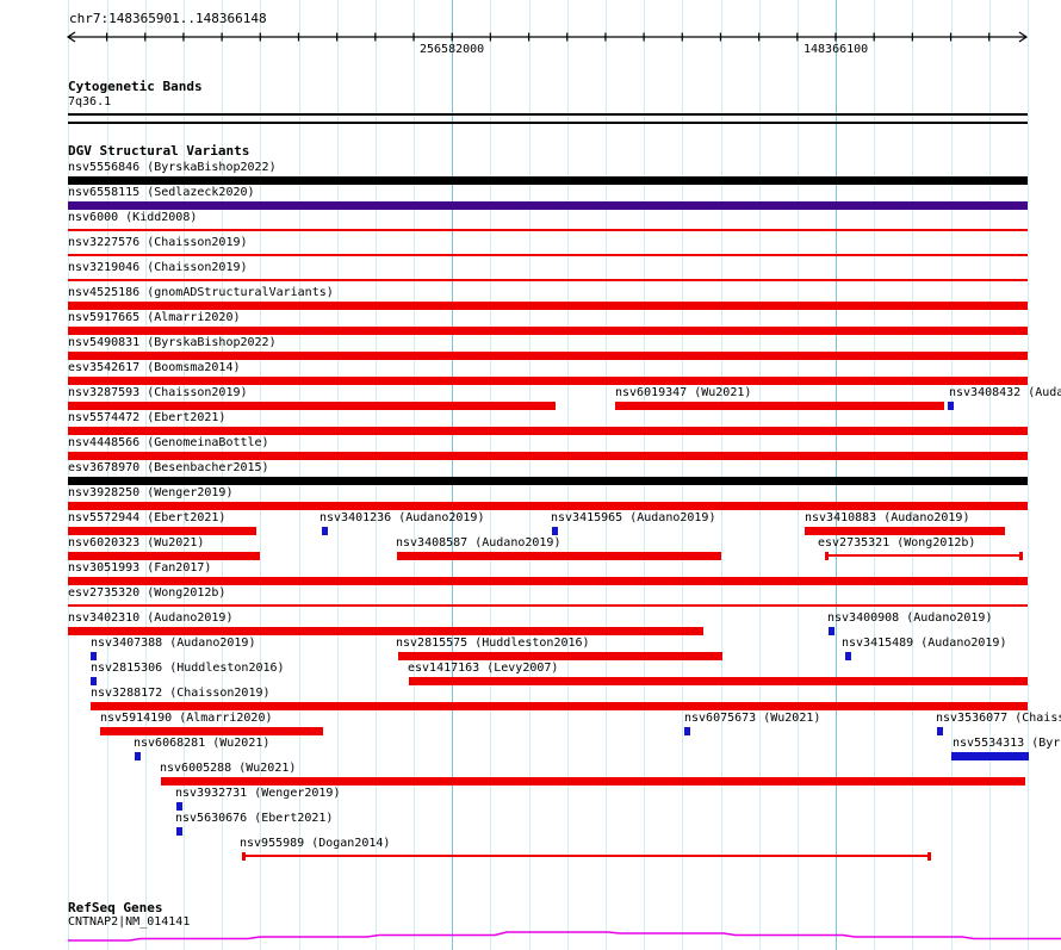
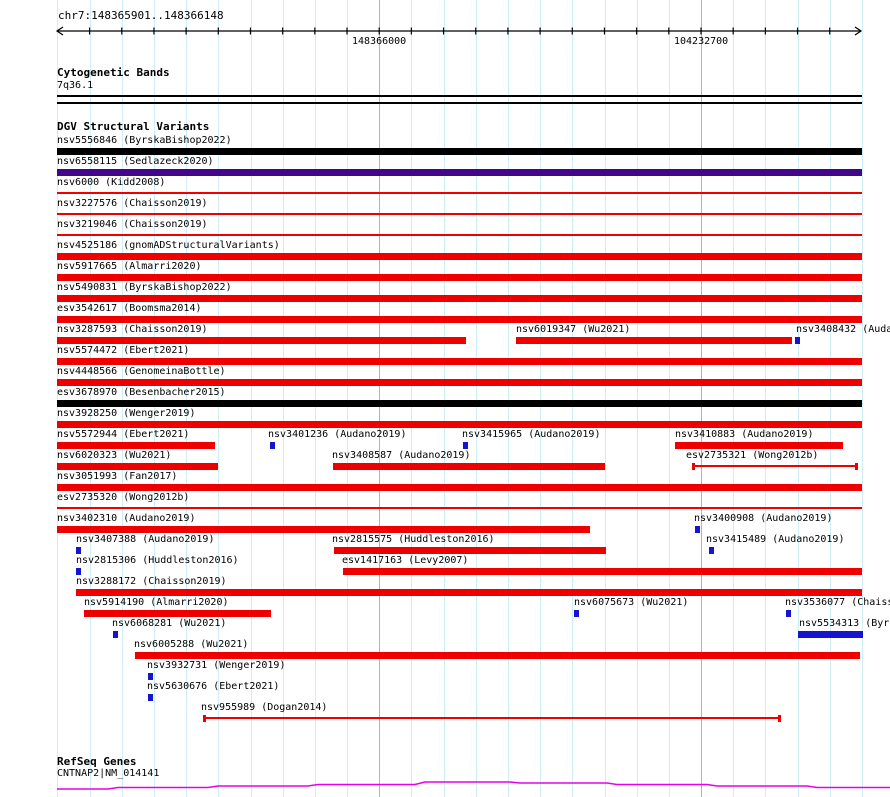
  chr7:148365901..148366148
  Cytogenetic Bands
  7q36.1
  DGV Structural Variants
  nsv5556846 (ByrskaBishop2022)
  nsv6558115 (Sedlazeck2020)
  nsv6000 (Kidd2008)
  nsv3227576 (Chaisson2019)
  nsv3219046 (Chaisson2019)
  nsv4525186 (gnomADStructuralVariants)
  nsv5917665 (Almarri2020)
  nsv5490831 (ByrskaBishop2022)
  esv3542617 (Boomsma2014)
  nsv3287593 (Chaisson2019)
  nsv6019347 (Wu2021)
  nsv3408432 (Auda
  nsv5574472 (Ebert2021)
  nsv4448566 (GenomeinaBottle)
  esv3678970 (Besenbacher2015)
  nsv3928250 (Wenger2019)
  nsv5572944 (Ebert2021)
  nsv3401236 (Audano2019)
  nsv3415965 (Audano2019)
  nsv3410883 (Audano2019)
  nsv6020323 (Wu2021)
  nsv3408587 (Audano2019)
  esv2735321 (Wong2012b)
  nsv3051993 (Fan2017)
  esv2735320 (Wong2012b)
  nsv3402310 (Audano2019)
  nsv3400908 (Audano2019)
  nsv3407388 (Audano2019)
  nsv2815575 (Huddleston2016)
  nsv3415489 (Audano2019)
  nsv2815306 (Huddleston2016)
  esv1417163 (Levy2007)
  nsv3288172 (Chaisson2019)
  nsv5914190 (Almarri2020)
  nsv6075673 (Wu2021)
  nsv3536077 (Chais
  nsv6068281 (Wu2021)
  nsv5534313 (Byr
  nsv6005288 (Wu2021)
  nsv3932731 (Wenger2019)
  nsv5630676 (Ebert2021)
  nsv955989 (Dogan2014)
  RefSeq Genes
  CNTNAP2|NM_014141
- 256582000
+ 148366000
- 148366100
+ 104232700
